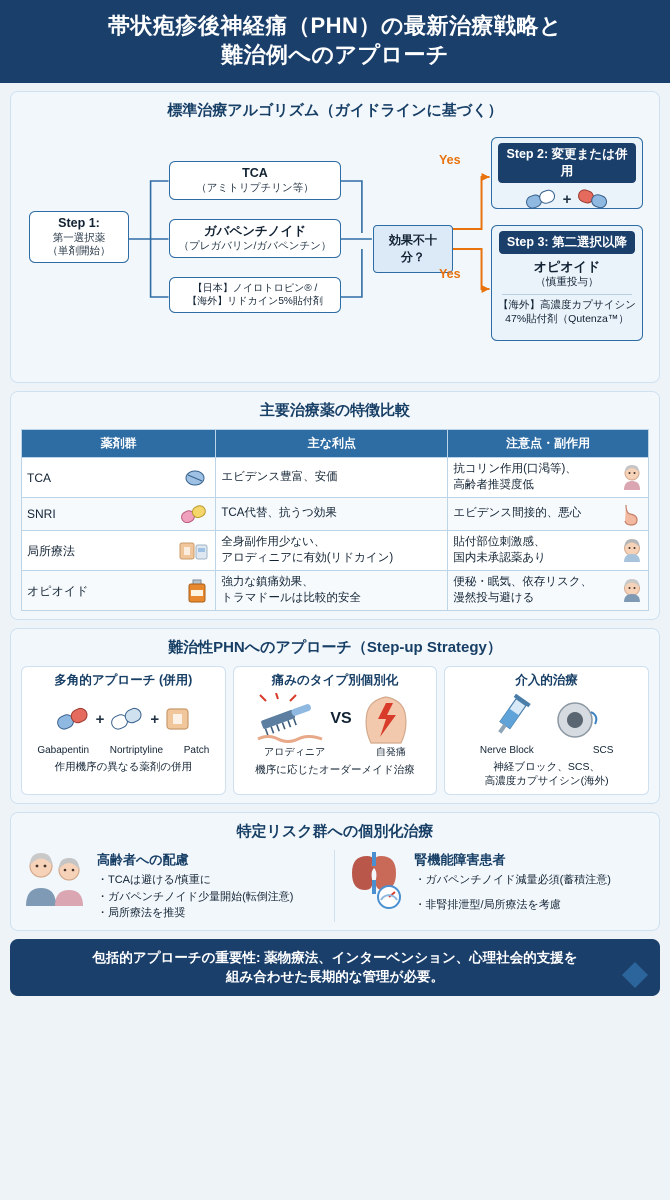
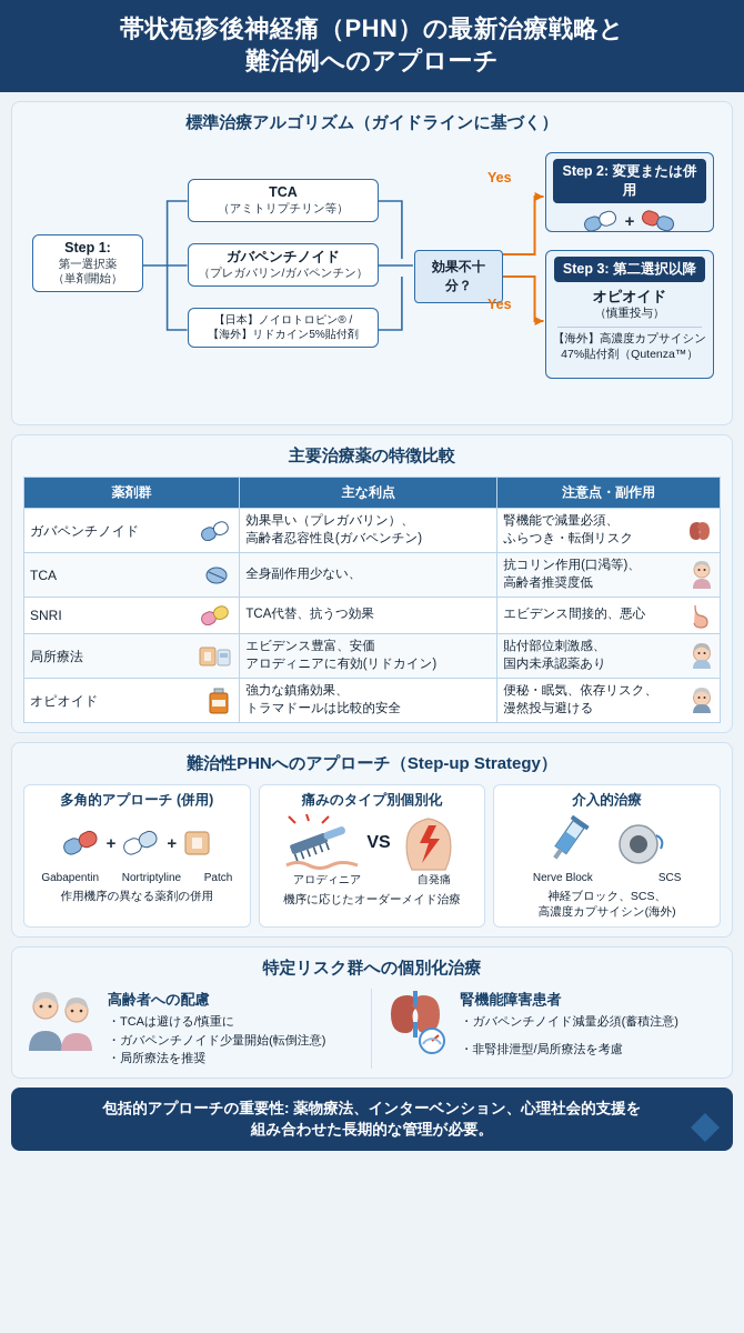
  帯状疱疹後神経痛（PHN）の最新治療戦略と
  難治例へのアプローチ
  標準治療アルゴリズム（ガイドラインに基づく）
  Step 1:
  第一選択薬
  （単剤開始）
  TCA
  （アミトリプチリン等）
  ガバペンチノイド
  （プレガバリン/ガバペンチン）
  【日本】ノイロトロピン® /
  【海外】リドカイン5%貼付剤
  効果不十分？
  Yes
  Yes
  Step 2: 変更または併用
  +
  Step 3: 第二選択以降
  オピオイド
  （慎重投与）
  【海外】高濃度カプサイシン
  47%貼付剤（Qutenza™）
  主要治療薬の特徴比較
  薬剤群	主な利点	注意点・副作用
+ ガバペンチノイド	効果早い（プレガバリン）、 高齢者忍容性良(ガバペンチン)	腎機能で減量必須、 ふらつき・転倒リスク
- TCA	エビデンス豊富、安価	抗コリン作用(口渇等)、 高齢者推奨度低
+ TCA	全身副作用少ない、	抗コリン作用(口渇等)、 高齢者推奨度低
  SNRI	TCA代替、抗うつ効果	エビデンス間接的、悪心
- 局所療法	全身副作用少ない、 アロディニアに有効(リドカイン)	貼付部位刺激感、 国内未承認薬あり
+ 局所療法	エビデンス豊富、安価 アロディニアに有効(リドカイン)	貼付部位刺激感、 国内未承認薬あり
  オピオイド	強力な鎮痛効果、 トラマドールは比較的安全	便秘・眠気、依存リスク、 漫然投与避ける
  難治性PHNへのアプローチ（Step-up Strategy）
  多角的アプローチ (併用)
  +
  +
  Gabapentin
  Nortriptyline
  Patch
  作用機序の異なる薬剤の併用
  痛みのタイプ別個別化
  VS
  アロディニア
  自発痛
  機序に応じたオーダーメイド治療
  介入的治療
  Nerve Block
  SCS
  神経ブロック、SCS、
  高濃度カプサイシン(海外)
  特定リスク群への個別化治療
  高齢者への配慮
  ・TCAは避ける/慎重に
  ・ガバペンチノイド少量開始(転倒注意)
  ・局所療法を推奨
  腎機能障害患者
  ・ガバペンチノイド減量必須(蓄積注意)
  ・非腎排泄型/局所療法を考慮
  包括的アプローチの重要性: 薬物療法、インターベンション、心理社会的支援を
  組み合わせた長期的な管理が必要。
